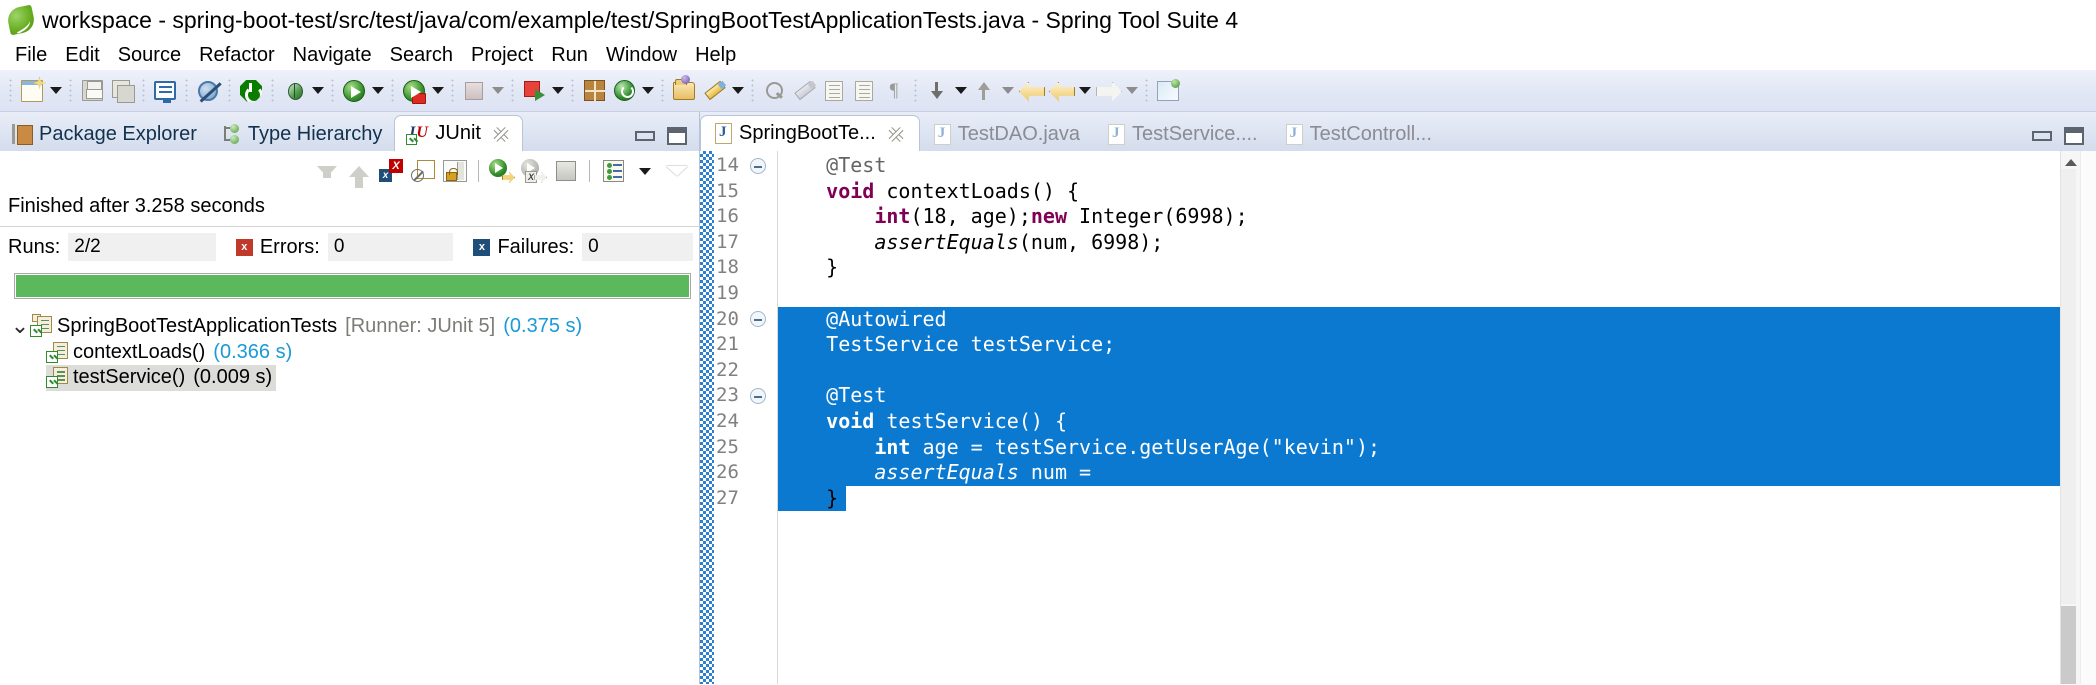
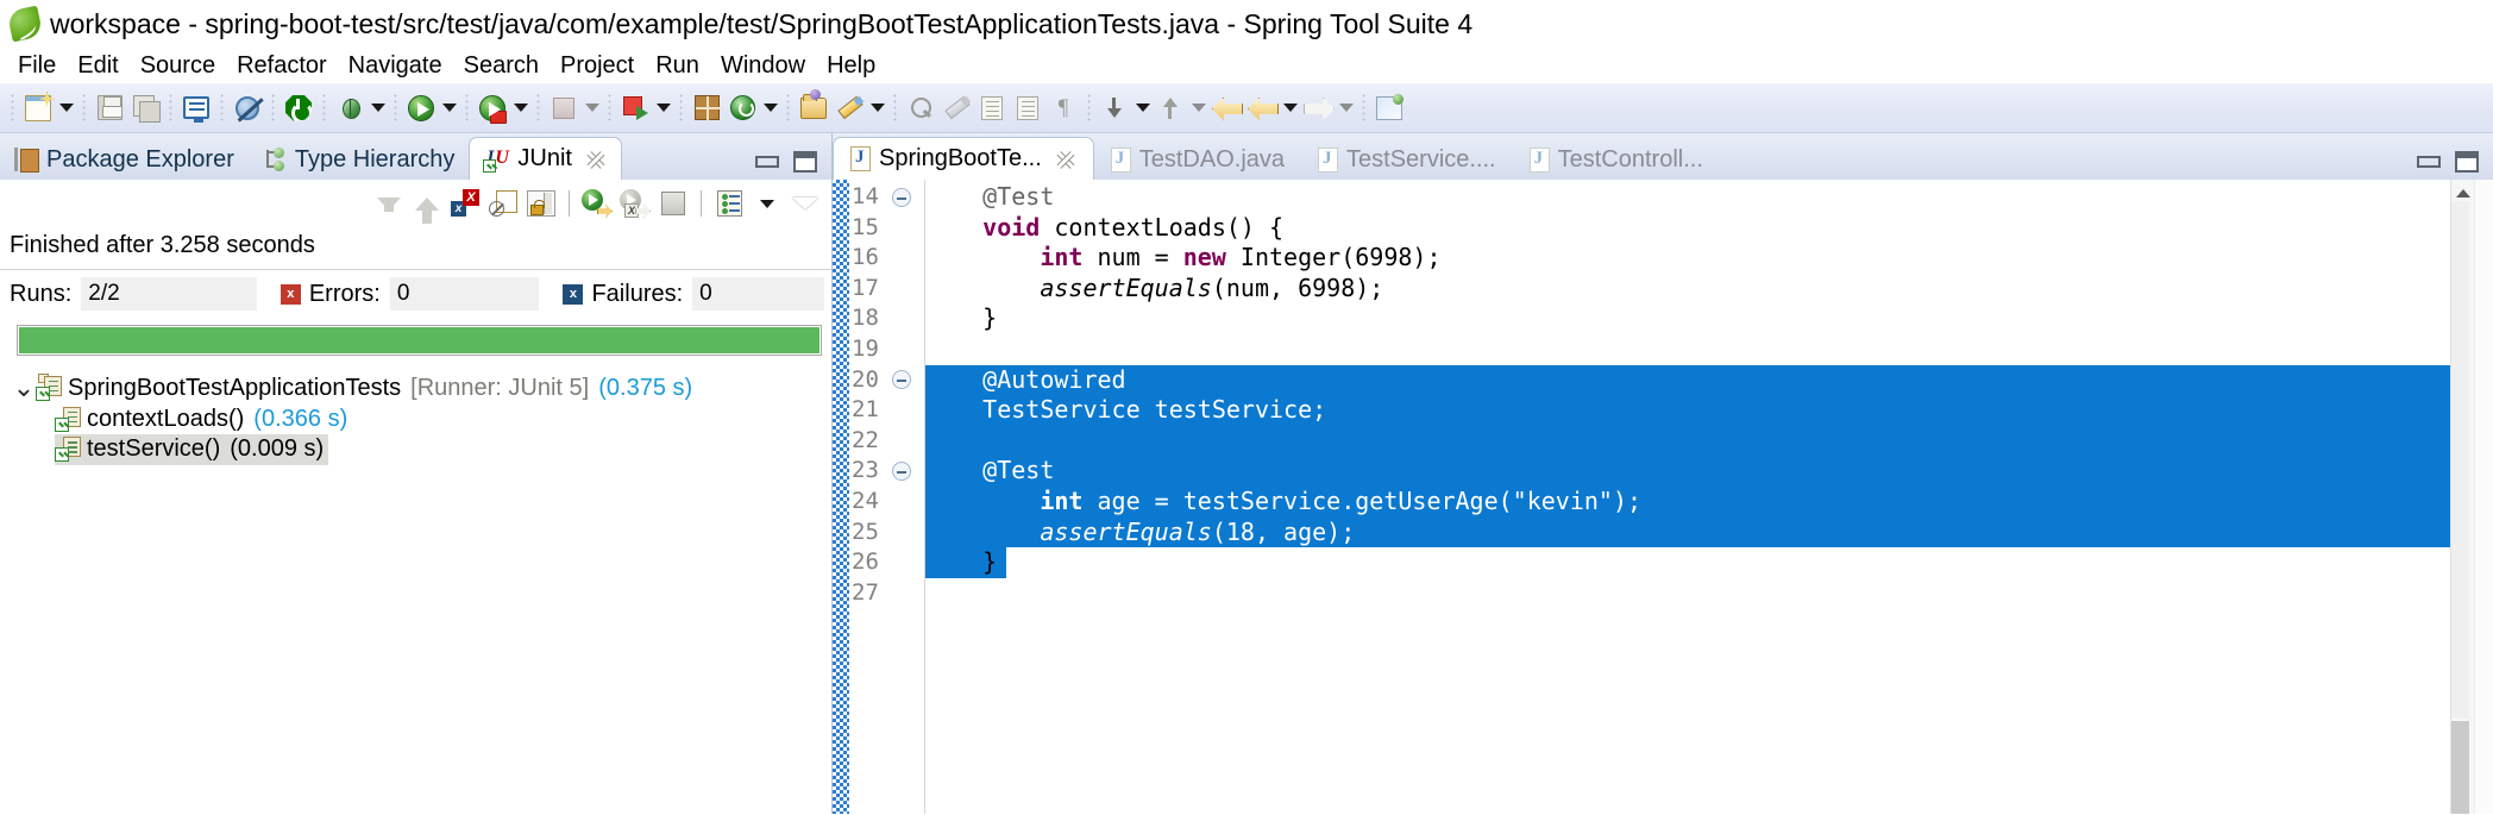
  workspace - spring-boot-test/src/test/java/com/example/test/SpringBootTestApplicationTests.java - Spring Tool Suite 4
  File
  Edit
  Source
  Refactor
  Navigate
  Search
  Project
  Run
  Window
  Help
  ¶
  Package Explorer
  Type Hierarchy
  J
  U
  JUnit
  x
  X
  X
  Finished after 3.258 seconds
  Runs:
  2/2
  x
  Errors:
  0
  x
  Failures:
  0
  ⌄
  SpringBootTestApplicationTests
  [Runner: JUnit 5]
  (0.375 s)
  contextLoads()
  (0.366 s)
  testService()
  (0.009 s)
  SpringBootTe...
  TestDAO.java
  TestService....
  TestControll...
  14
  15
  16
  17
  18
  19
  20
  21
  22
  23
  24
  25
  26
  27
  @Test
  void contextLoads() {
- int(18, age);new Integer(6998);
+ int num = new Integer(6998);
  assertEquals(num, 6998);
  }
  @Autowired
  TestService testService;
  @Test
- void testService() {
  int age = testService.getUserAge("kevin");
- assertEquals num =
+ assertEquals(18, age);
  }
